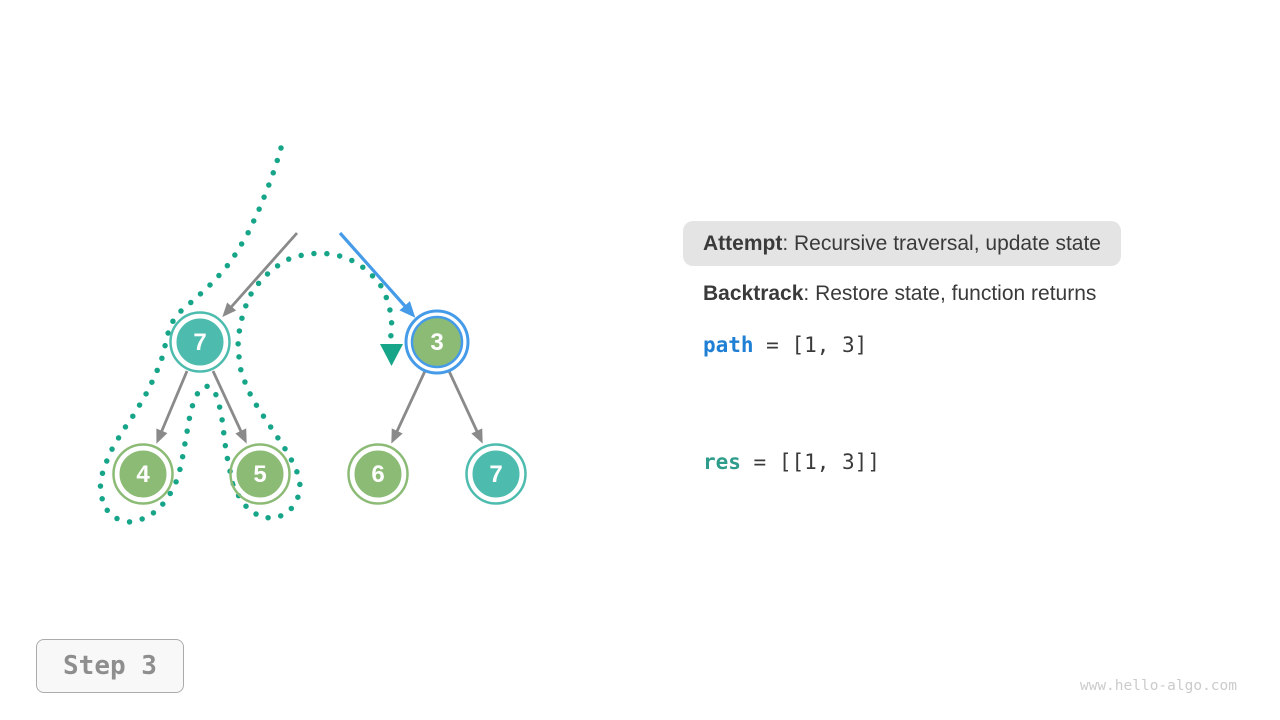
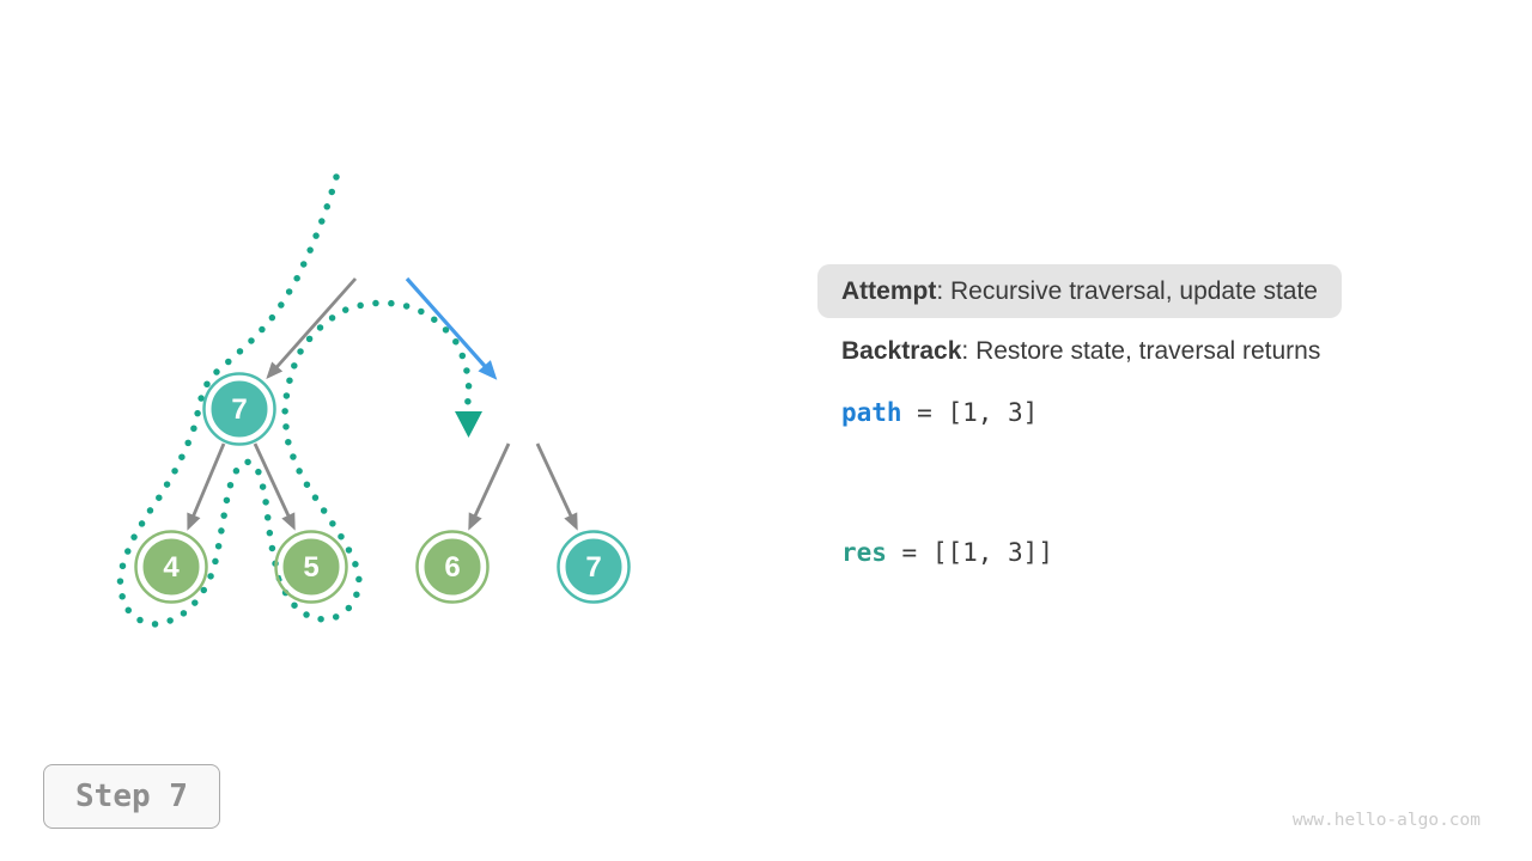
  7
- 3
  4
  5
  6
  7
  Attempt: Recursive traversal, update state
- Backtrack: Restore state, function returns
+ Backtrack: Restore state, traversal returns
  path = [1, 3]
  res = [[1, 3]]
- Step 3
+ Step 7
  www.hello-algo.com
